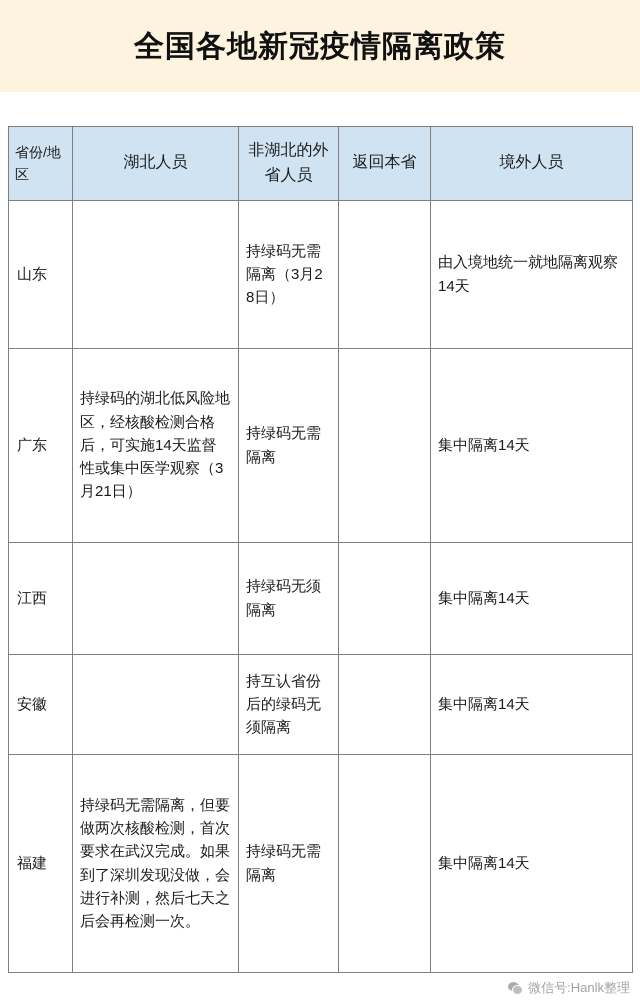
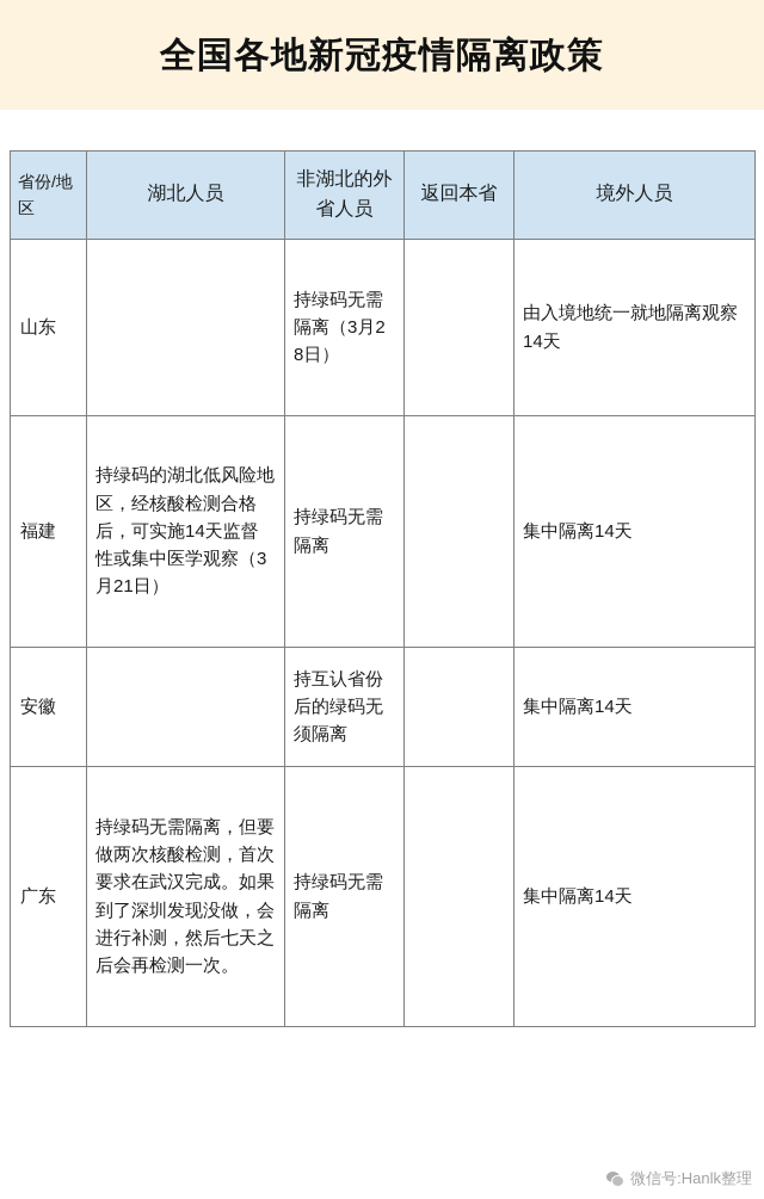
  全国各地新冠疫情隔离政策
  省份/地区	湖北人员	非湖北的外省人员	返回本省	境外人员
  山东		持绿码无需隔离（3月28日）		由入境地统一就地隔离观察14天
- 广东	持绿码的湖北低风险地区，经核酸检测合格后，可实施14天监督性或集中医学观察（3月21日）	持绿码无需隔离		集中隔离14天
+ 福建	持绿码的湖北低风险地区，经核酸检测合格后，可实施14天监督性或集中医学观察（3月21日）	持绿码无需隔离		集中隔离14天
- 江西		持绿码无须隔离		集中隔离14天
  安徽		持互认省份后的绿码无须隔离		集中隔离14天
- 福建	持绿码无需隔离，但要做两次核酸检测，首次要求在武汉完成。如果到了深圳发现没做，会进行补测，然后七天之后会再检测一次。	持绿码无需隔离		集中隔离14天
+ 广东	持绿码无需隔离，但要做两次核酸检测，首次要求在武汉完成。如果到了深圳发现没做，会进行补测，然后七天之后会再检测一次。	持绿码无需隔离		集中隔离14天
  微信号:Hanlk整理
